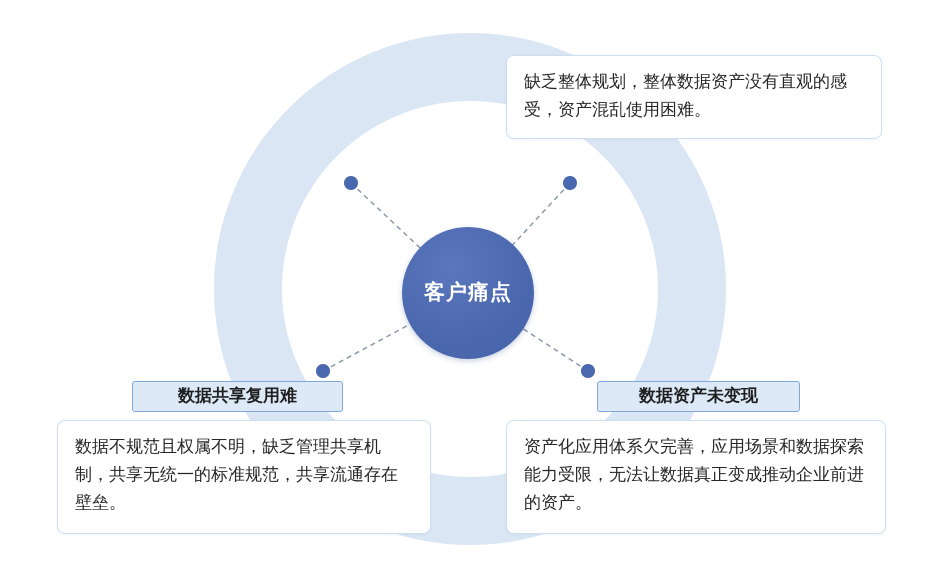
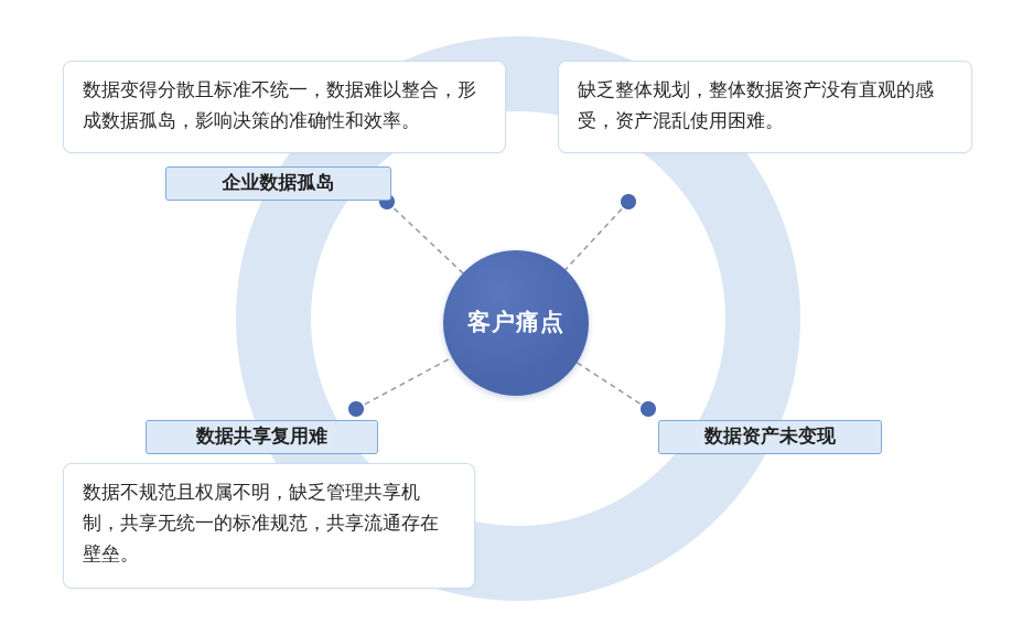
+ 企业数据孤岛
  数据共享复用难
  数据资产未变现
+ 数据变得分散且标准不统一，数据难以整合，形成数据孤岛，影响决策的准确性和效率。
  缺乏整体规划，整体数据资产没有直观的感受，资产混乱使用困难。
  数据不规范且权属不明，缺乏管理共享机制，共享无统一的标准规范，共享流通存在壁垒。
- 资产化应用体系欠完善，应用场景和数据探索能力受限，无法让数据真正变成推动企业前进的资产。
  客户痛点
